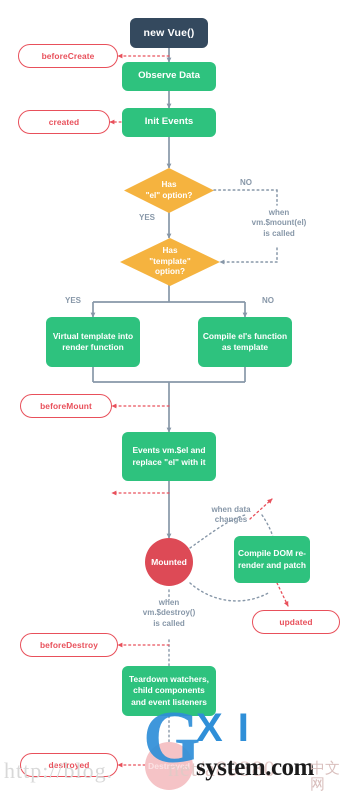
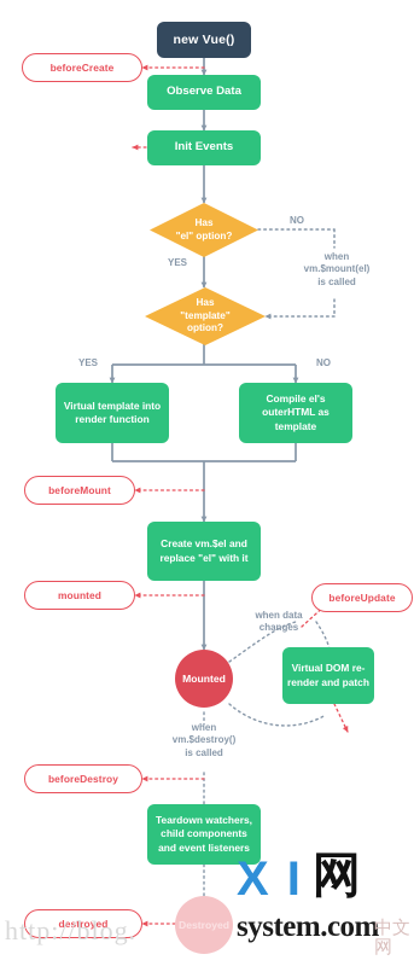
  new Vue()
  beforeCreate
  Observe Data
  Init Events
- created
  Has
  "el" option?
  NO
  YES
  when
  vm.$mount(el)
  is called
  Has
  "template"
  option?
  YES
  NO
  Virtual template into render function
- Compile el's function as template
+ Compile el's outerHTML as template
  beforeMount
- Events vm.$el and replace "el" with it
+ Create vm.$el and replace "el" with it
+ mounted
+ beforeUpdate
  when data
  changes
  Mounted
- Compile DOM re-render and patch
+ Virtual DOM re-render and patch
  when
  vm.$destroy()
  is called
  beforeDestroy
- updated
  Teardown watchers, child components and event listeners
  Destroyed
  destroyed
  http://blog.
- net/a89380
- G
  X I
+ 网
  system.com
  中文网
